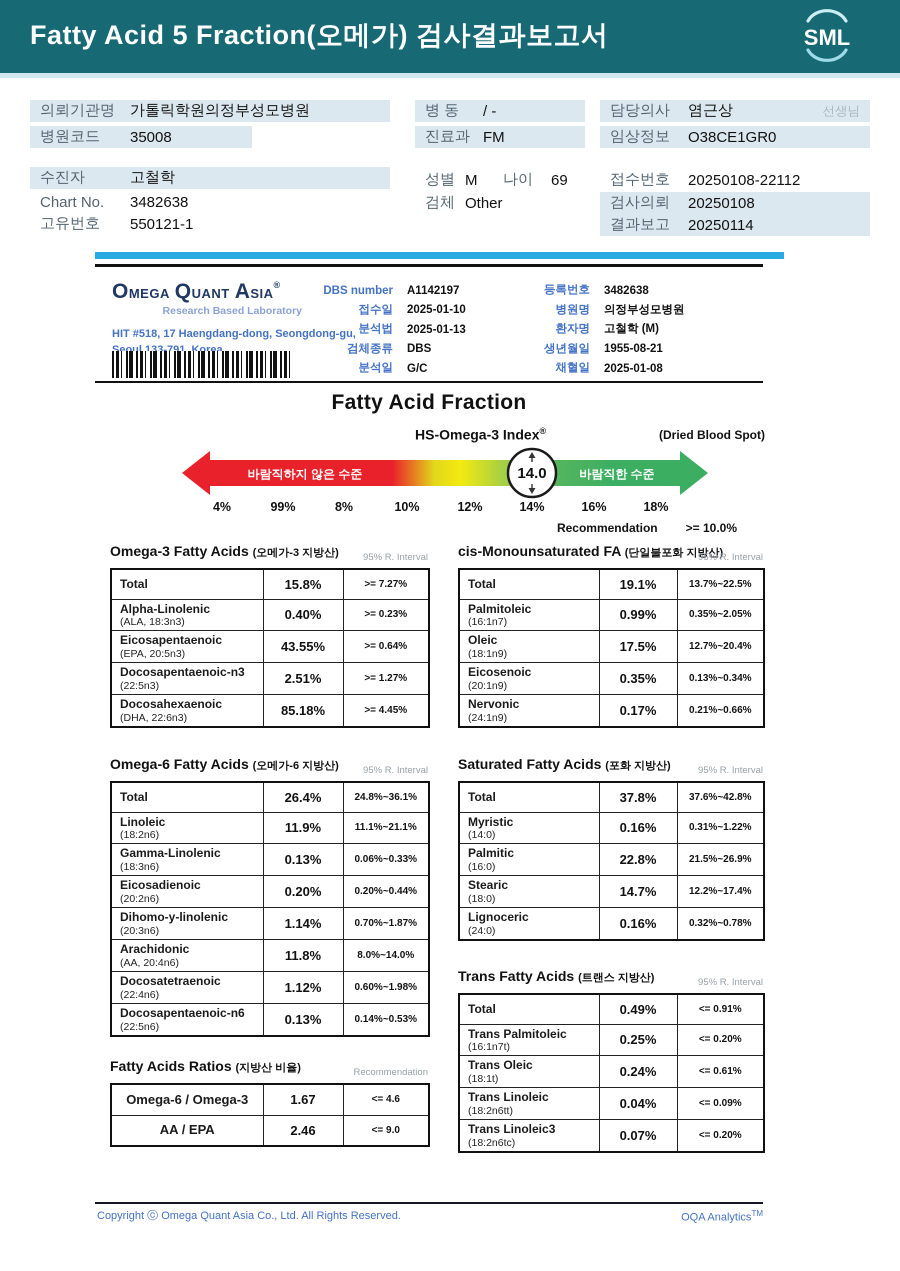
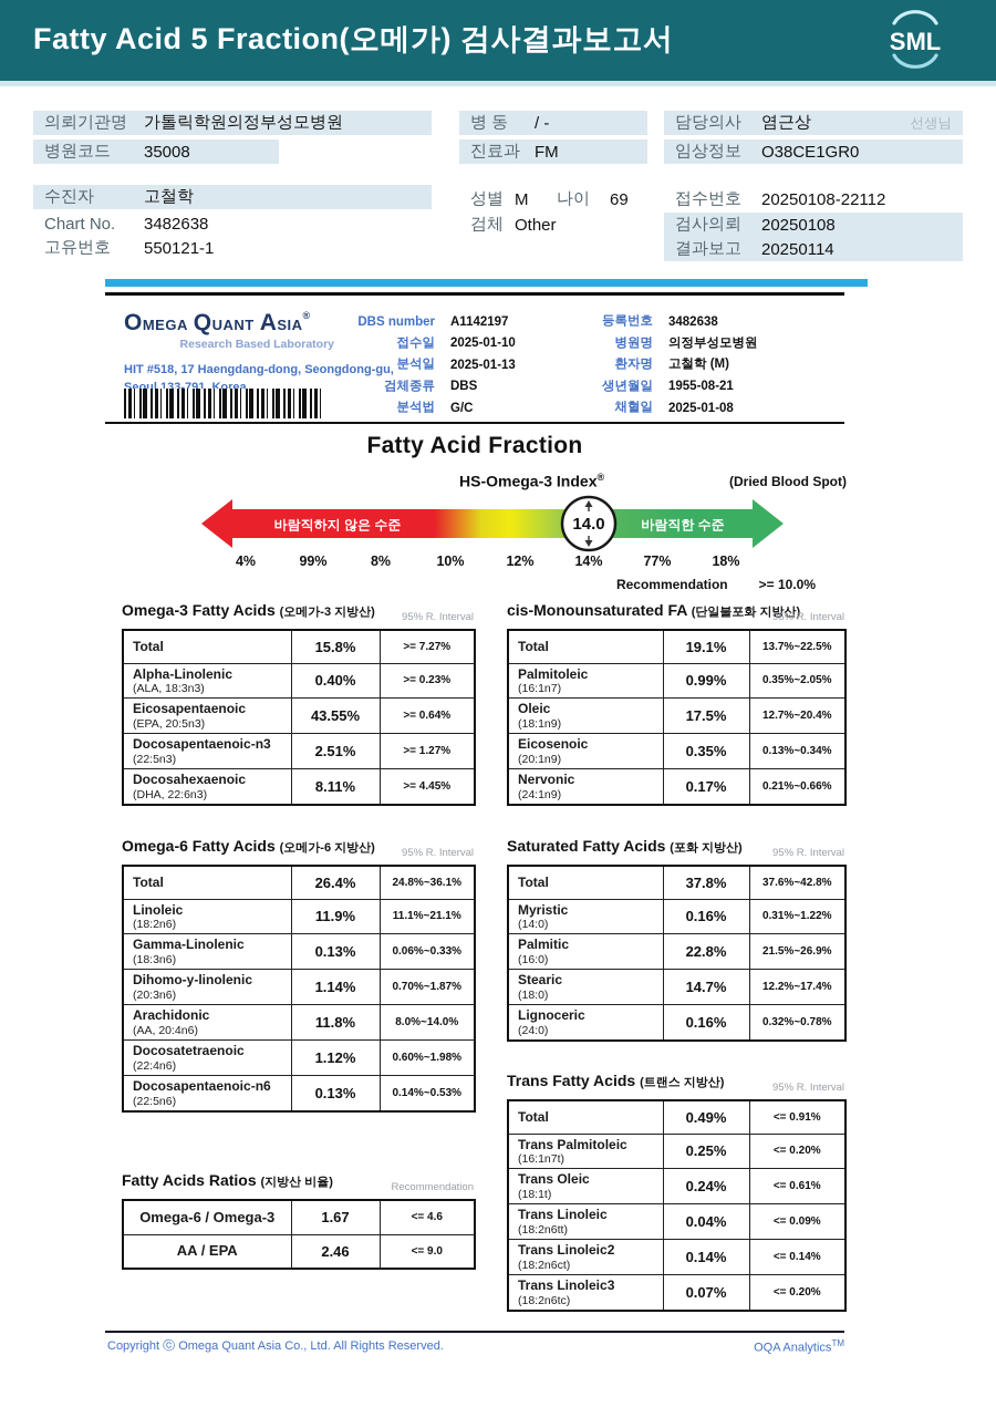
  Fatty Acid 5 Fraction(오메가) 검사결과보고서
  SML
  의뢰기관명
  가톨릭학원의정부성모병원
  병원코드
  35008
  수진자
  고철학
  Chart No.
  3482638
  고유번호
  550121-1
  병 동
  / -
  진료과
  FM
  성별
  M
  나이
  69
  검체
  Other
  담당의사
  염근상
  선생님
  임상정보
  O38CE1GR0
  접수번호
  20250108-22112
  검사의뢰
  20250108
  결과보고
  20250114
  OMEGA QUANT ASIA®
  Research Based Laboratory
  HIT #518, 17 Haengdang-dong, Seongdo
  Seoul 133-791, Korea.
  DBS number
  A1142197
  접수일
  2025-01-10
- 분석법
+ 분석일
  2025-01-13
  검체종류
  DBS
- 분석일
+ 분석법
  G/C
  등록번호
  3482638
  병원명
  의정부성모병원
  환자명
  고철학 (M)
  생년월일
  1955-08-21
  채혈일
  2025-01-08
  Fatty Acid Fraction
  HS-Omega-3 Index®
  (Dried Blood Spot)
  바람직하지 않은 수준
  바람직한 수준
  14.0
  4%
  99%
  8%
  10%
  12%
  14%
- 16%
+ 77%
  18%
  Recommendation >= 10.0%
  Omega-3 Fatty Acids (오메가-3 지방산)
  95% R. Interval
  Total	15.8%	>= 7.27%
  Alpha-Linolenic(ALA, 18:3n3)	0.40%	>= 0.23%
  Eicosapentaenoic(EPA, 20:5n3)	43.55%	>= 0.64%
  Docosapentaenoic-n3(22:5n3)	2.51%	>= 1.27%
- Docosahexaenoic(DHA, 22:6n3)	85.18%	>= 4.45%
+ Docosahexaenoic(DHA, 22:6n3)	8.11%	>= 4.45%
  cis-Monounsaturated FA (단일불포화 지방산)
  95% R. Interval
  Total	19.1%	13.7%~22.5%
  Palmitoleic(16:1n7)	0.99%	0.35%~2.05%
  Oleic(18:1n9)	17.5%	12.7%~20.4%
  Eicosenoic(20:1n9)	0.35%	0.13%~0.34%
  Nervonic(24:1n9)	0.17%	0.21%~0.66%
  Omega-6 Fatty Acids (오메가-6 지방산)
  95% R. Interval
  Total	26.4%	24.8%~36.1%
  Linoleic(18:2n6)	11.9%	11.1%~21.1%
  Gamma-Linolenic(18:3n6)	0.13%	0.06%~0.33%
- Eicosadienoic(20:2n6)	0.20%	0.20%~0.44%
  Dihomo-y-linolenic(20:3n6)	1.14%	0.70%~1.87%
  Arachidonic(AA, 20:4n6)	11.8%	8.0%~14.0%
  Docosatetraenoic(22:4n6)	1.12%	0.60%~1.98%
  Docosapentaenoic-n6(22:5n6)	0.13%	0.14%~0.53%
  Saturated Fatty Acids (포화 지방산)
  95% R. Interval
  Total	37.8%	37.6%~42.8%
  Myristic(14:0)	0.16%	0.31%~1.22%
  Palmitic(16:0)	22.8%	21.5%~26.9%
  Stearic(18:0)	14.7%	12.2%~17.4%
  Lignoceric(24:0)	0.16%	0.32%~0.78%
  Trans Fatty Acids (트랜스 지방산)
  95% R. Interval
  Total	0.49%	<= 0.91%
  Trans Palmitoleic(16:1n7t)	0.25%	<= 0.20%
  Trans Oleic(18:1t)	0.24%	<= 0.61%
  Trans Linoleic(18:2n6tt)	0.04%	<= 0.09%
+ Trans Linoleic2(18:2n6ct)	0.14%	<= 0.14%
  Trans Linoleic3(18:2n6tc)	0.07%	<= 0.20%
  Fatty Acids Ratios (지방산 비율)
  Recommendation
  Omega-6 / Omega-3	1.67	<= 4.6
  AA / EPA	2.46	<= 9.0
  Copyright ⓒ Omega Quant Asia Co., Ltd. All Rights Reserved.
  OQA AnalyticsTM
